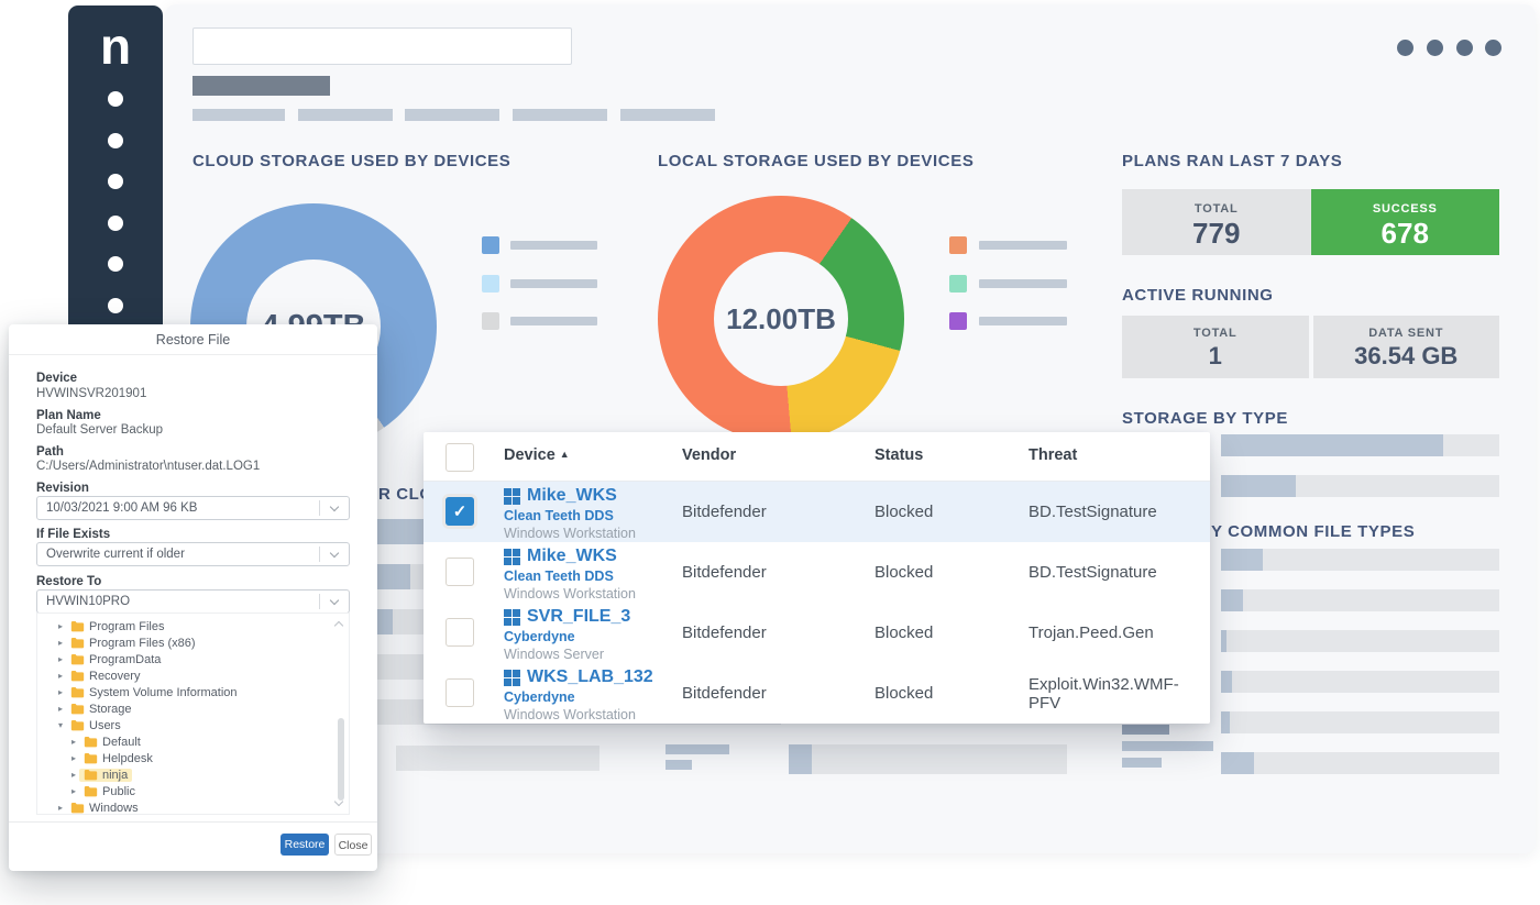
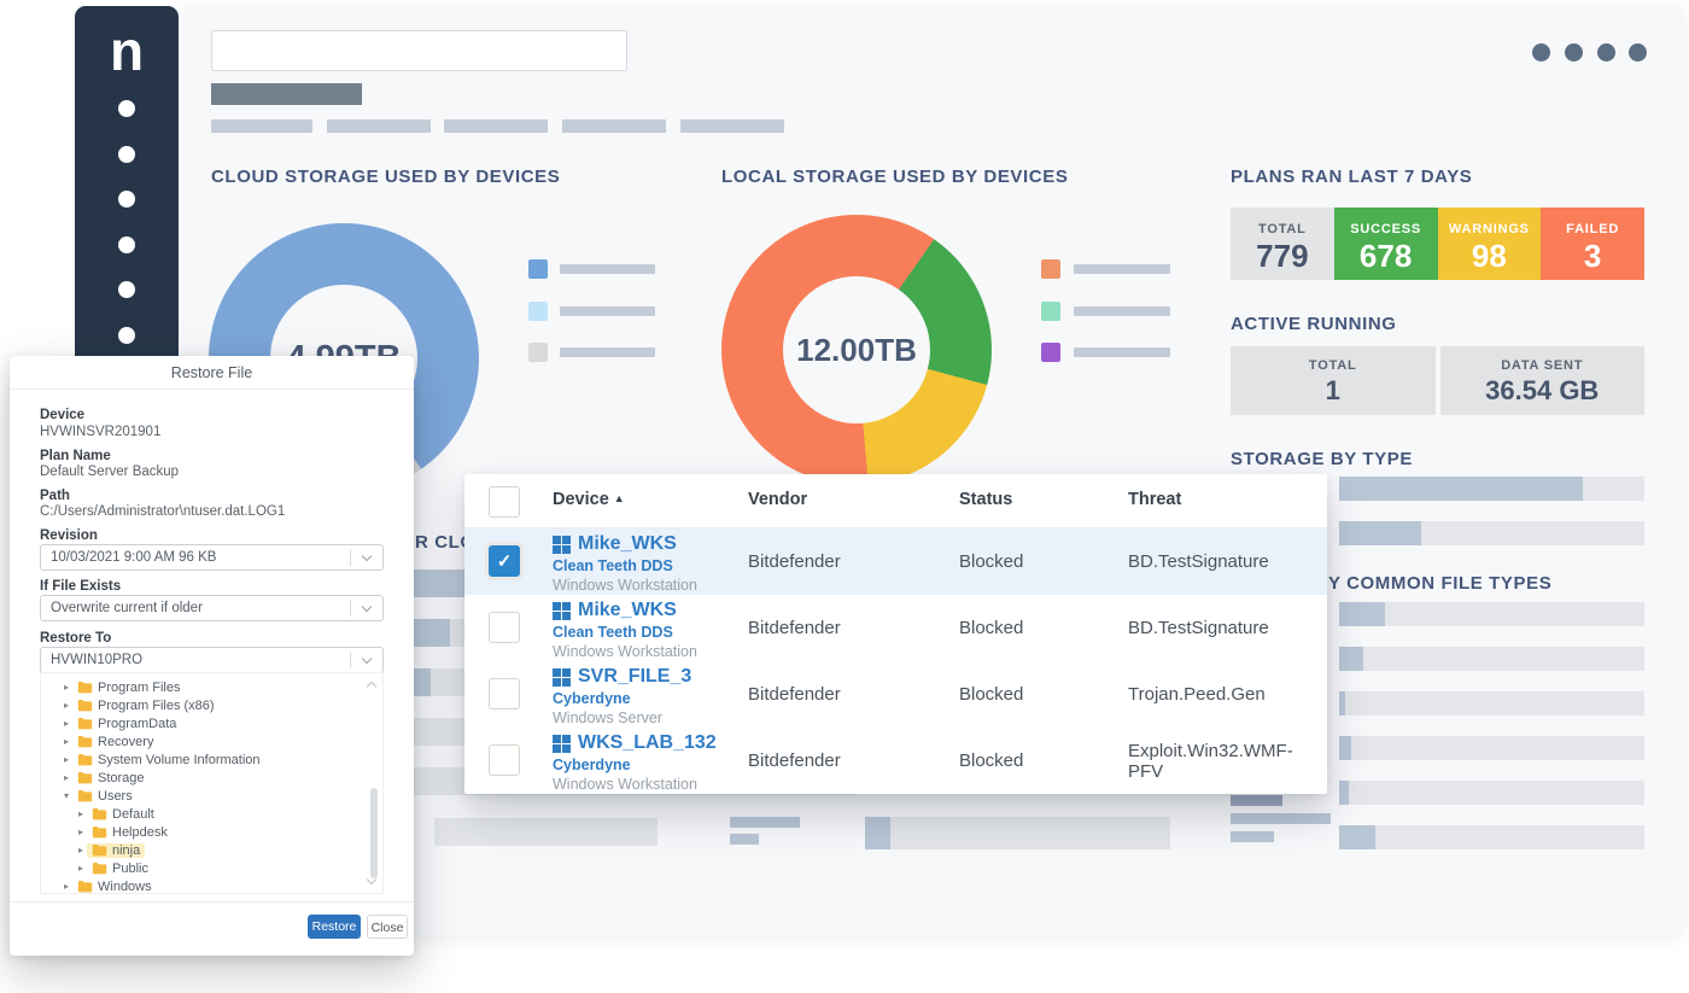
  n
  CLOUD STORAGE USED BY DEVICES
  LOCAL STORAGE USED BY DEVICES
  PLANS RAN LAST 7 DAYS
  ACTIVE RUNNING
  STORAGE BY TYPE
  Y COMMON FILE TYPES
  R CL
  12.00TB
  TOTAL
  779
  SUCCESS
  678
+ WARNINGS
+ 98
+ FAILED
+ 3
  TOTAL
  1
  DATA SENT
  36.54 GB
  Device ▲
  Vendor
  Status
  Threat
  ✓
  Mike_WKS
  Clean Teeth DDS
  Windows Workstation
  Bitdefender
  Blocked
  BD.TestSignature
  Mike_WKS
  Clean Teeth DDS
  Windows Workstation
  Bitdefender
  Blocked
  BD.TestSignature
  SVR_FILE_3
  Cyberdyne
  Windows Server
  Bitdefender
  Blocked
  Trojan.Peed.Gen
  WKS_LAB_132
  Cyberdyne
  Windows Workstation
  Bitdefender
  Blocked
  Exploit.Win32.WMF-PFV
  Restore File
  Device
  HVWINSVR201901
  Plan Name
  Default Server Backup
  Path
  C:/Users/Administrator\ntuser.dat.LOG1
  Revision
  10/03/2021 9:00 AM 96 KB
  If File Exists
  Overwrite current if older
  Restore To
  HVWIN10PRO
  ▸
  Program Files
  ▸
  Program Files (x86)
  ▸
  ProgramData
  ▸
  Recovery
  ▸
  System Volume Information
  ▸
  Storage
  ▾
  Users
  ▸
  Default
  ▸
  Helpdesk
  ▸
  ninja
  ▸
  Public
  ▸
  Windows
  Restore
  Close
